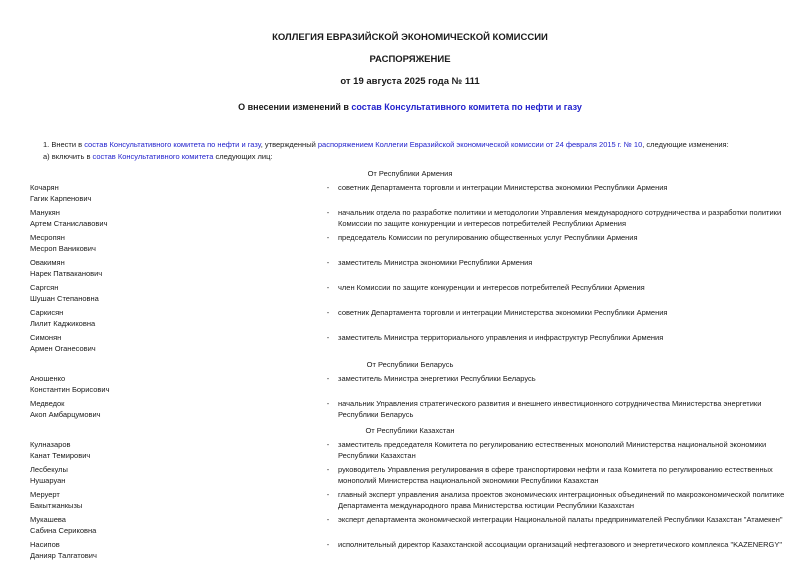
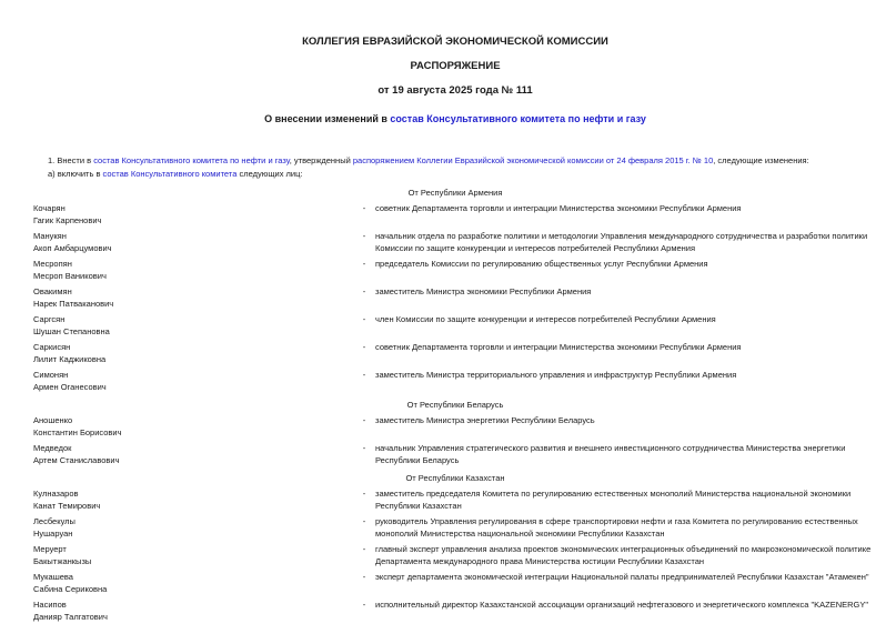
  КОЛЛЕГИЯ ЕВРАЗИЙСКОЙ ЭКОНОМИЧЕСКОЙ КОМИССИИ
  РАСПОРЯЖЕНИЕ
  от 19 августа 2025 года № 111
  О внесении изменений в состав Консультативного комитета по нефти и газу
  1. Внести в состав Консультативного комитета по нефти и газу, утвержденный распоряжением Коллегии Евразийской экономической комиссии от 24 февраля 2015 г. № 10, следующие изменения:
  а) включить в состав Консультативного комитета следующих лиц:
  От Республики Армения
  Кочарян
  Гагик Карпенович
  -
  советник Департамента торговли и интеграции Министерства экономики Республики Армения
  Манукян
- Артем Станиславович
+ Акоп Амбарцумович
  -
  начальник отдела по разработке политики и методологии Управления международного сотрудничества и разработки политики Комиссии по защите конкуренции и интересов потребителей Республики Армения
  Месропян
  Месроп Ваникович
  -
  председатель Комиссии по регулированию общественных услуг Республики Армения
  Овакимян
  Нарек Патваканович
  -
  заместитель Министра экономики Республики Армения
  Саргсян
  Шушан Степановна
  -
  член Комиссии по защите конкуренции и интересов потребителей Республики Армения
  Саркисян
  Лилит Каджиковна
  -
  советник Департамента торговли и интеграции Министерства экономики Республики Армения
  Симонян
  Армен Оганесович
  -
  заместитель Министра территориального управления и инфраструктур Республики Армения
  От Республики Беларусь
  Аношенко
  Константин Борисович
  -
  заместитель Министра энергетики Республики Беларусь
  Медведок
- Акоп Амбарцумович
+ Артем Станиславович
  -
  начальник Управления стратегического развития и внешнего инвестиционного сотрудничества Министерства энергетики Республики Беларусь
  От Республики Казахстан
  Кулназаров
  Канат Темирович
  -
  заместитель председателя Комитета по регулированию естественных монополий Министерства национальной экономики Республики Казахстан
  Лесбекулы
  Нушаруан
  -
  руководитель Управления регулирования в сфере транспортировки нефти и газа Комитета по регулированию естественных монополий Министерства национальной экономики Республики Казахстан
  Меруерт
  Бакытжанкызы
  -
  главный эксперт управления анализа проектов экономических интеграционных объединений по макроэкономической политике Департамента международного права Министерства юстиции Республики Казахстан
  Мукашева
  Сабина Сериковна
  -
  эксперт департамента экономической интеграции Национальной палаты предпринимателей Республики Казахстан "Атамекен"
  Насипов
  Данияр Талгатович
  -
  исполнительный директор Казахстанской ассоциации организаций нефтегазового и энергетического комплекса "KAZENERGY"
